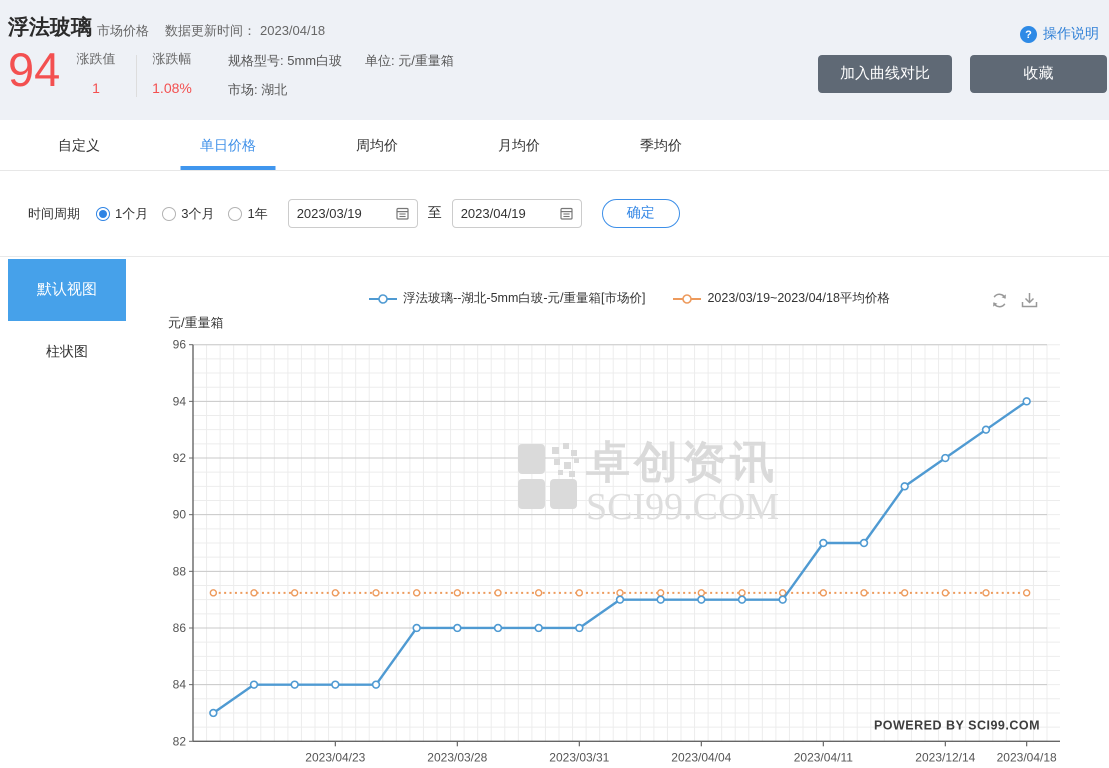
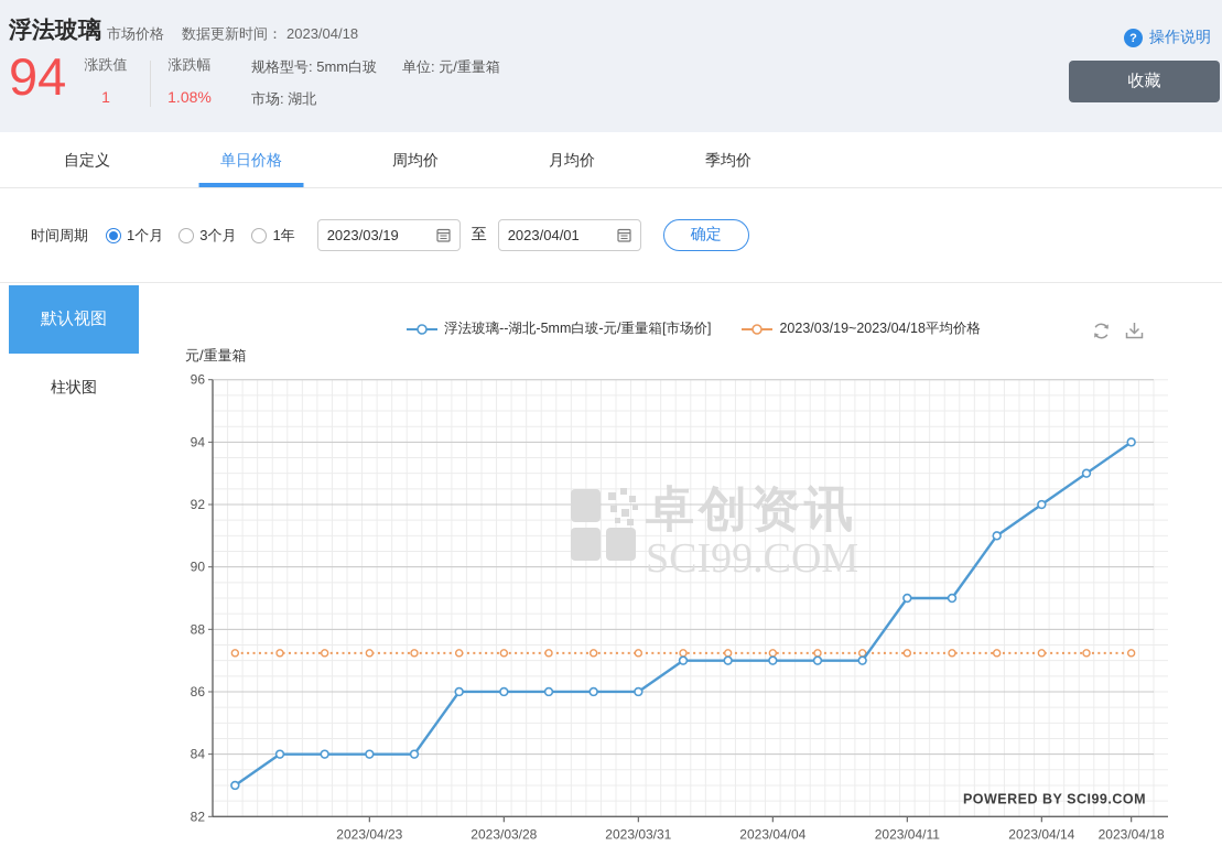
  浮法玻璃
  市场价格
  数据更新时间： 2023/04/18
  ?
  操作说明
  94
  涨跌值
  1
  涨跌幅
  1.08%
  规格型号: 5mm白玻
  市场: 湖北
  单位: 元/重量箱
- 加入曲线对比
  收藏
  自定义
  单日价格
  周均价
  月均价
  季均价
  时间周期
  1个月
  3个月
  1年
  2023/03/19
  至
- 2023/04/19
+ 2023/04/01
  确定
  默认视图
  柱状图
  浮法玻璃--湖北-5mm白玻-元/重量箱[市场价]
  2023/03/19~2023/04/18平均价格
  82
  84
  86
  88
  90
  92
  94
  96
  元/重量箱
  2023/04/23
  2023/03/28
  2023/03/31
  2023/04/04
  2023/04/11
- 2023/12/14
+ 2023/04/14
  2023/04/18
  卓创资讯
  SCI99.COM
  POWERED BY SCI99.COM
